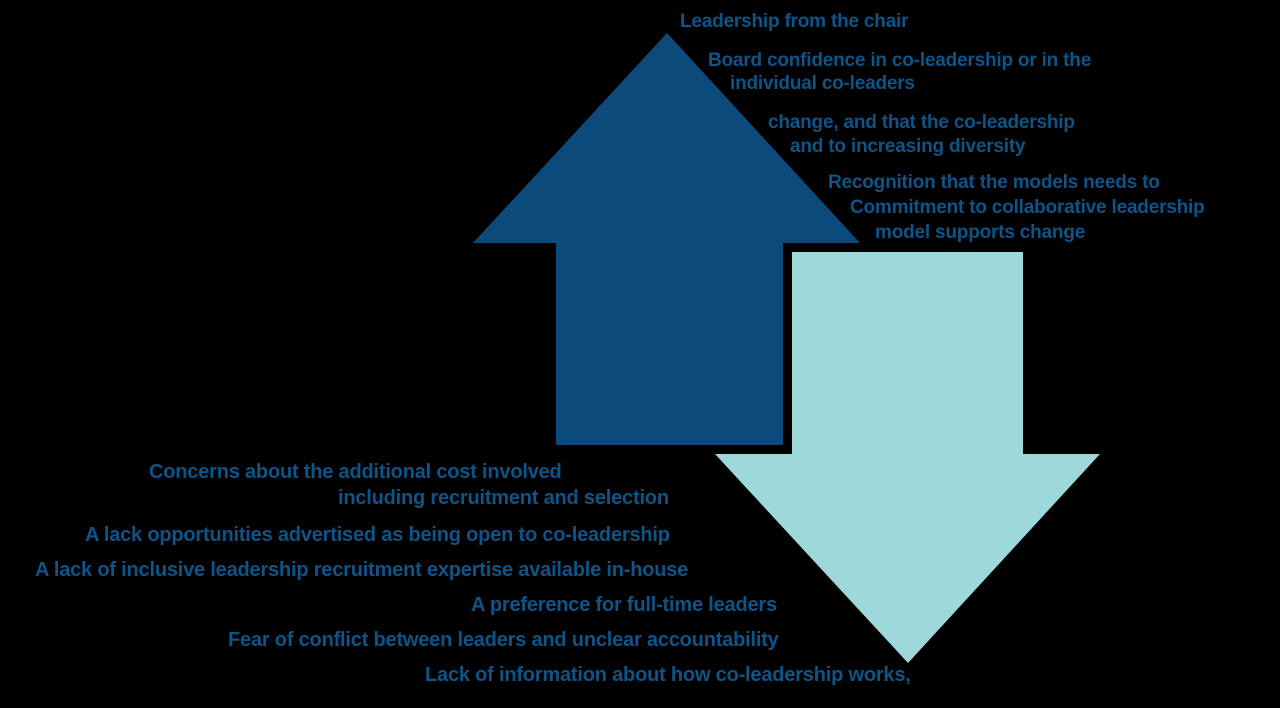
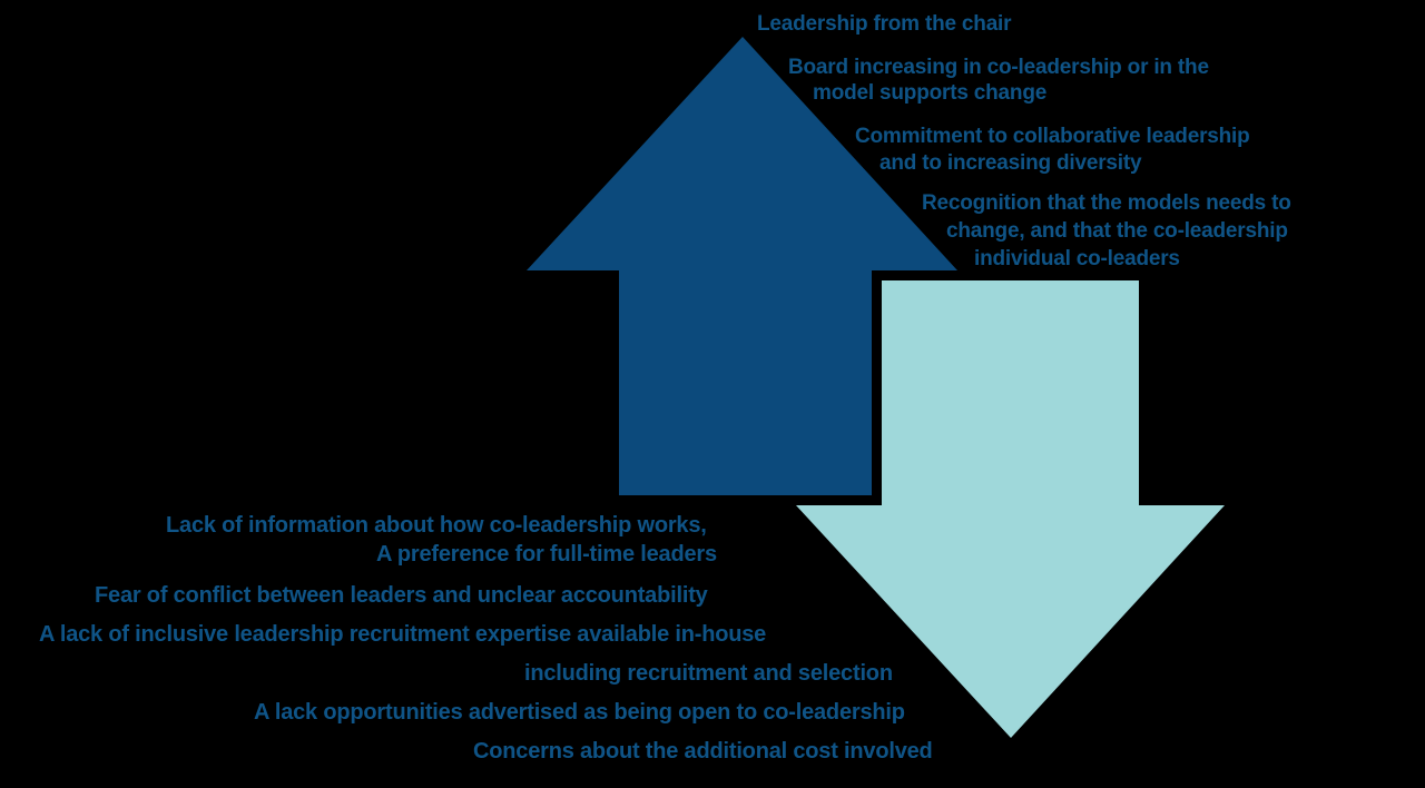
  Leadership from the chair
- Board confidence in co-leadership or in the
+ Board increasing in co-leadership or in the
- individual co-leaders
+ model supports change
- change, and that the co-leadership
+ Commitment to collaborative leadership
  and to increasing diversity
  Recognition that the models needs to
- Commitment to collaborative leadership
+ change, and that the co-leadership
- model supports change
+ individual co-leaders
- Concerns about the additional cost involved
+ Lack of information about how co-leadership works,
- including recruitment and selection
+ A preference for full-time leaders
- A lack opportunities advertised as being open to co-leadership
+ Fear of conflict between leaders and unclear accountability
  A lack of inclusive leadership recruitment expertise available in-house
- A preference for full-time leaders
+ including recruitment and selection
- Fear of conflict between leaders and unclear accountability
+ A lack opportunities advertised as being open to co-leadership
- Lack of information about how co-leadership works,
+ Concerns about the additional cost involved
